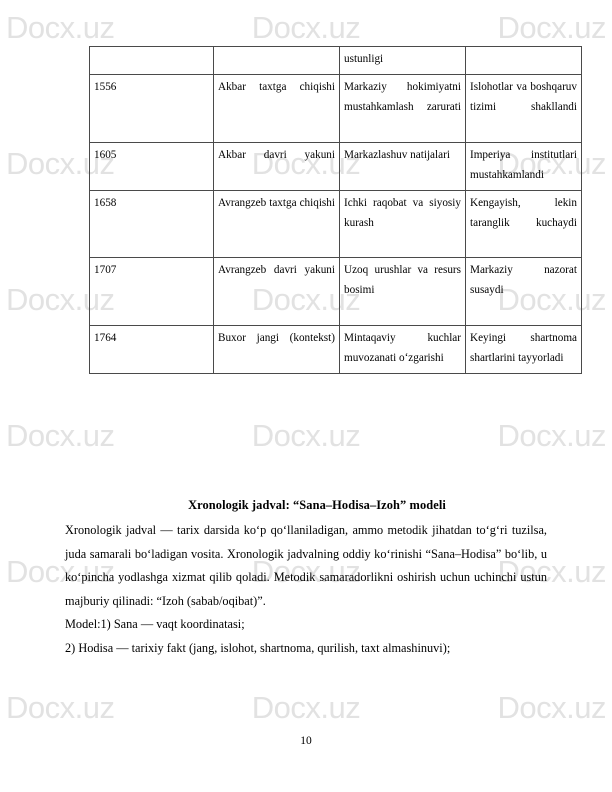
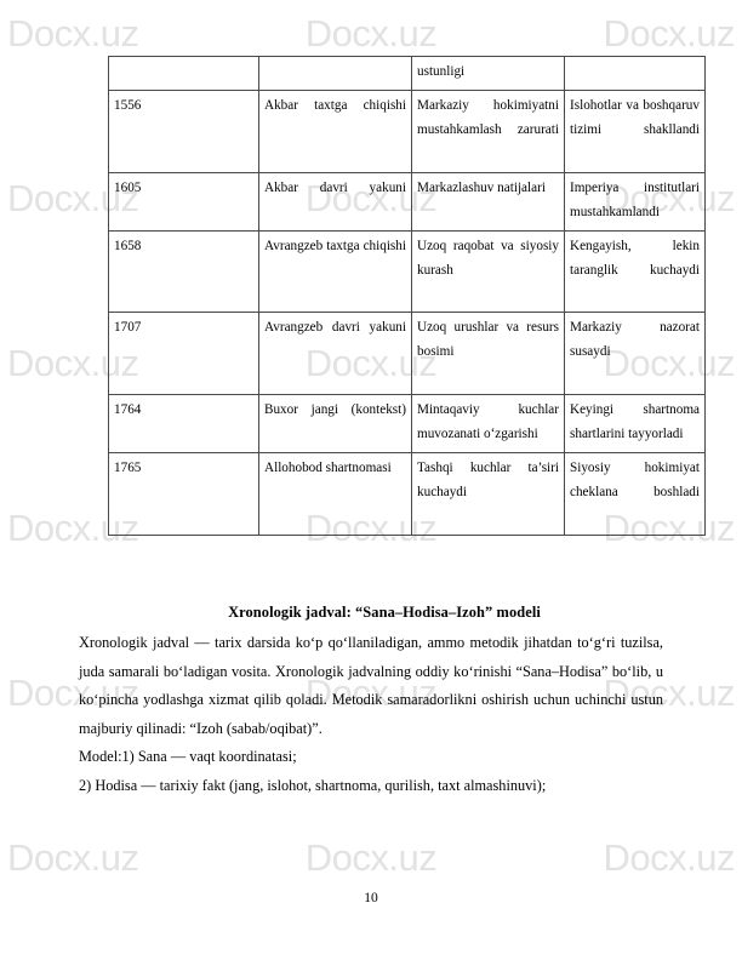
  Docx.uz
  Docx.uz
  Docx.uz
  Docx.uz
  Docx.uz
  Docx.uz
  Docx.uz
  Docx.uz
  Docx.uz
  Docx.uz
  Docx.uz
  Docx.uz
  Docx.uz
  Docx.uz
  Docx.uz
  Docx.uz
  Docx.uz
  Docx.uz
  		ustunligi
  1556	Akbar taxtga chiqishi	Markaziy hokimiyatni mustahkamlash zarurati	Islohotlar va boshqaruv tizimi shakllandi
  1605	Akbar davri yakuni	Markazlashuv natijalari	Imperiya institutlari mustahkamlandi
- 1658	Avrangzeb taxtga chiqishi	Ichki raqobat va siyosiy kurash	Kengayish, lekin taranglik kuchaydi
+ 1658	Avrangzeb taxtga chiqishi	Uzoq raqobat va siyosiy kurash	Kengayish, lekin taranglik kuchaydi
  1707	Avrangzeb davri yakuni	Uzoq urushlar va resurs bosimi	Markaziy nazorat susaydi
  1764	Buxor jangi (kontekst)	Mintaqaviy kuchlar muvozanati o‘zgarishi	Keyingi shartnoma shartlarini tayyorladi
+ 1765	Allohobod shartnomasi	Tashqi kuchlar ta’siri kuchaydi	Siyosiy hokimiyat cheklana boshladi
  Xronologik jadval: “Sana–Hodisa–Izoh” modeli
  Xronologik jadval — tarix darsida ko‘p qo‘llaniladigan, ammo metodik jihatdan to‘g‘ri tuzilsa, juda samarali bo‘ladigan vosita. Xronologik jadvalning oddiy ko‘rinishi “Sana–Hodisa” bo‘lib, u ko‘pincha yodlashga xizmat qilib qoladi. Metodik samaradorlikni oshirish uchun uchinchi ustun majburiy qilinadi: “Izoh (sabab/oqibat)”.
  Model:1) Sana — vaqt koordinatasi;
  2) Hodisa — tarixiy fakt (jang, islohot, shartnoma, qurilish, taxt almashinuvi);
  10
